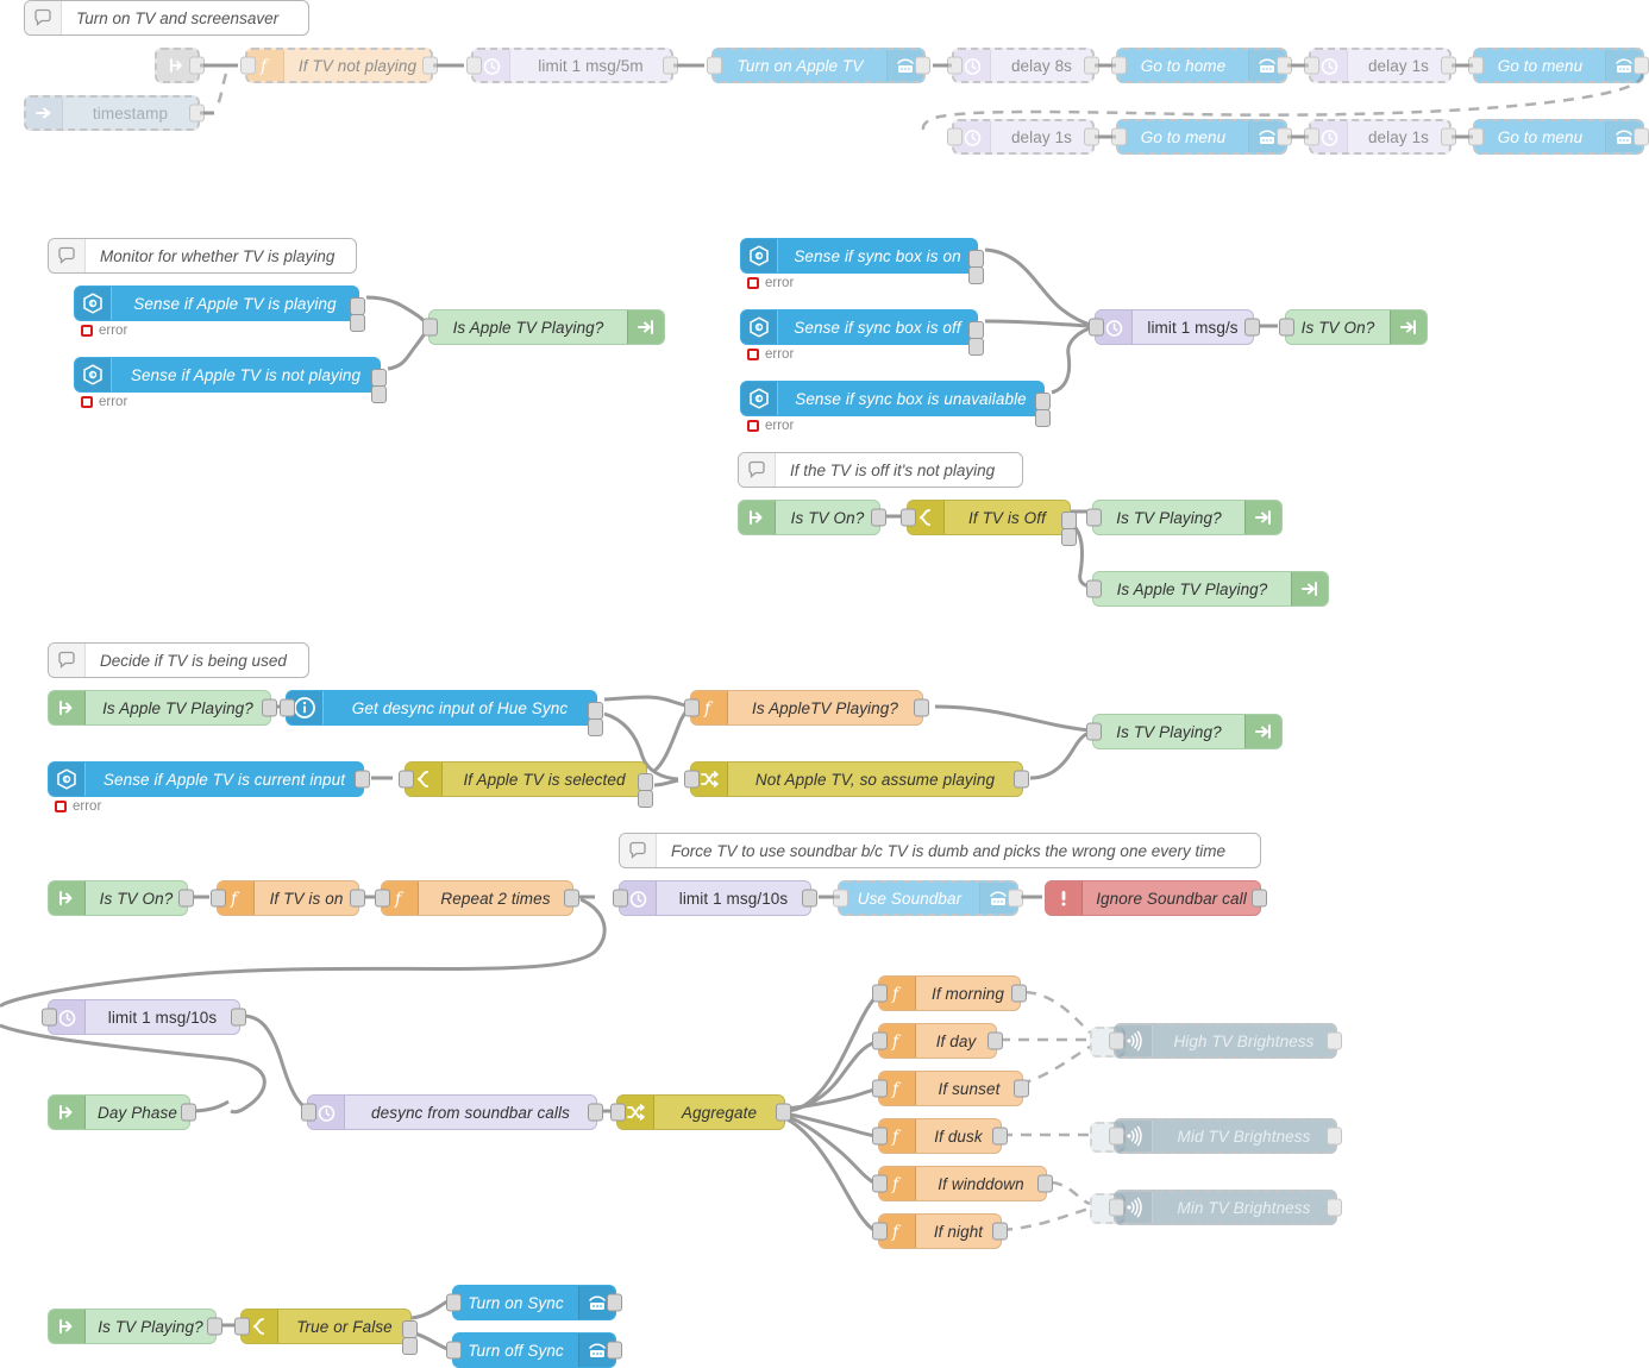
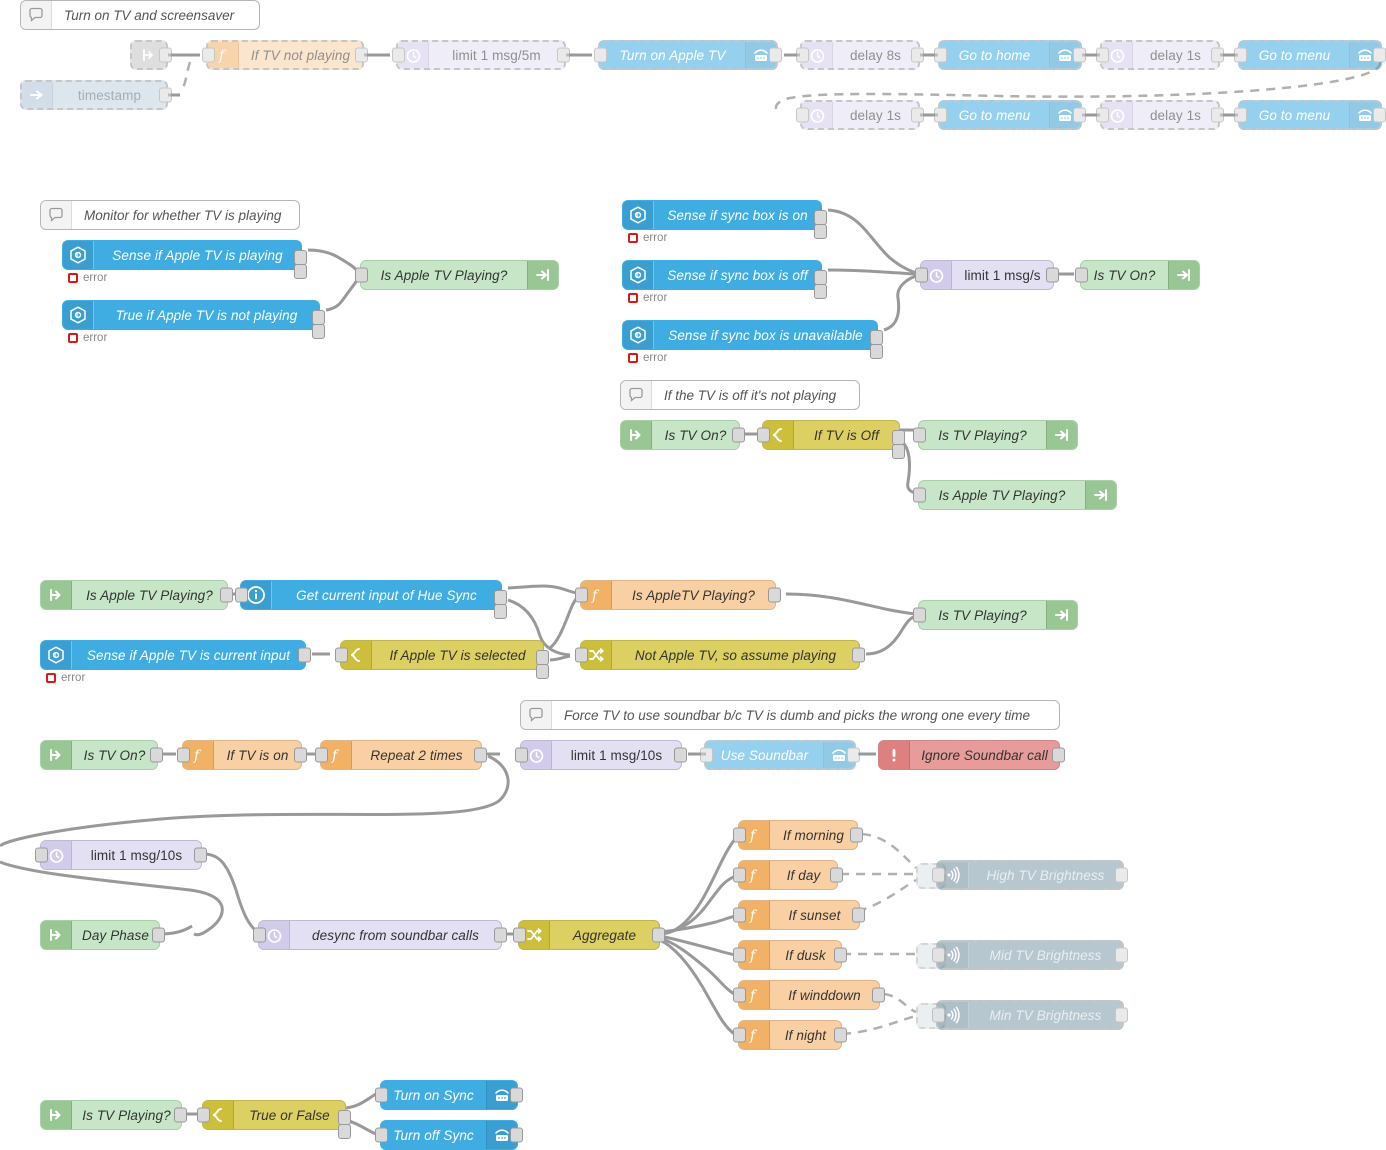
  Turn on TV and screensaver
  Monitor for whether TV is playing
  If the TV is off it's not playing
- Decide if TV is being used
  Force TV to use soundbar b/c TV is dumb and picks the wrong one every time
  f
  If TV not playing
  limit 1 msg/5m
  Turn on Apple TV
  delay 8s
  Go to home
  delay 1s
  Go to menu
  timestamp
  delay 1s
  Go to menu
  delay 1s
  Go to menu
  Sense if Apple TV is playing
  error
- Sense if Apple TV is not playing
+ True if Apple TV is not playing
  error
  Is Apple TV Playing?
  Sense if sync box is on
  error
  Sense if sync box is off
  error
  Sense if sync box is unavailable
  error
  limit 1 msg/s
  Is TV On?
  Is TV On?
  If TV is Off
  Is TV Playing?
  Is Apple TV Playing?
  Is Apple TV Playing?
- Get desync input of Hue Sync
+ Get current input of Hue Sync
  f
  Is AppleTV Playing?
  Sense if Apple TV is current input
  error
  If Apple TV is selected
  Not Apple TV, so assume playing
  Is TV Playing?
  Is TV On?
  f
  If TV is on
  f
  Repeat 2 times
  limit 1 msg/10s
  Use Soundbar
  Ignore Soundbar call
  limit 1 msg/10s
  Day Phase
  desync from soundbar calls
  Aggregate
  f
  If morning
  f
  If day
  f
  If sunset
  f
  If dusk
  f
  If winddown
  f
  If night
  High TV Brightness
  Mid TV Brightness
  Min TV Brightness
  Is TV Playing?
  True or False
  Turn on Sync
  Turn off Sync
